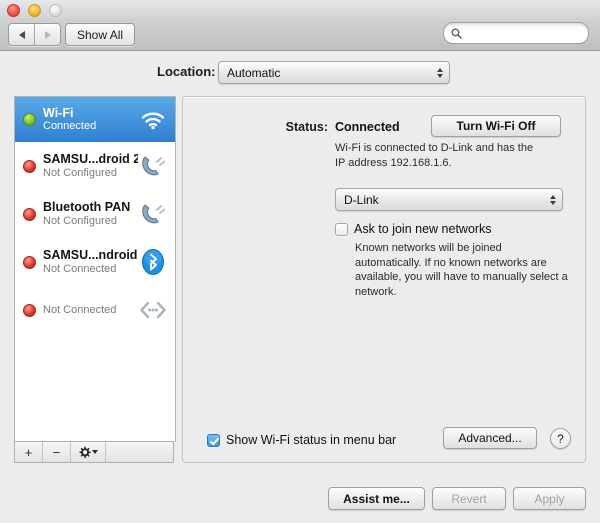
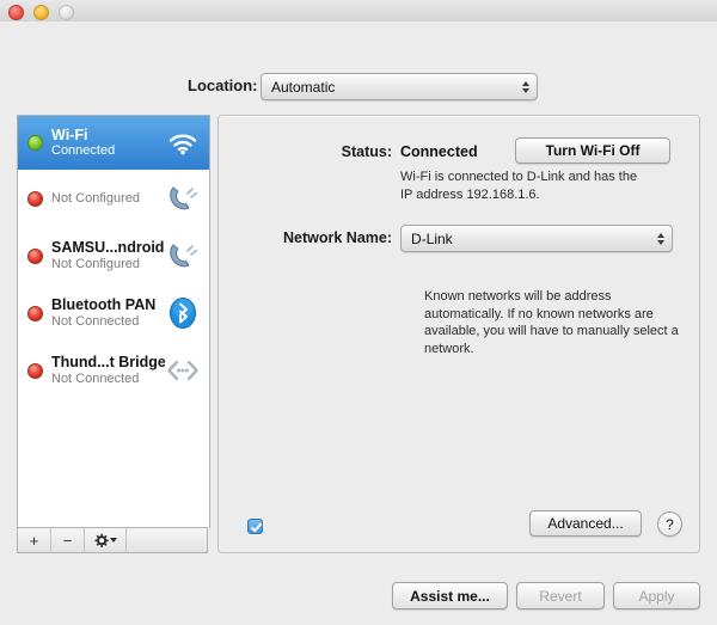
- Show All
  Location:
  Automatic
  Wi-Fi
  Connected
- SAMSU...droid 2
  Not Configured
- Bluetooth PAN
+ SAMSU...ndroid
  Not Configured
- SAMSU...ndroid
+ Bluetooth PAN
  Not Connected
+ Thund...t Bridge
  Not Connected
  +
  −
  Status:
  Connected
  Wi-Fi is connected to D-Link and has the IP address 192.168.1.6.
  Turn Wi-Fi Off
+ Network Name:
  D-Link
- Ask to join new networks
- Known networks will be joined automatically. If no known networks are available, you will have to manually select a network.
+ Known networks will be address automatically. If no known networks are available, you will have to manually select a network.
- Show Wi-Fi status in menu bar
  Advanced...
  ?
  Assist me...
  Revert
  Apply
